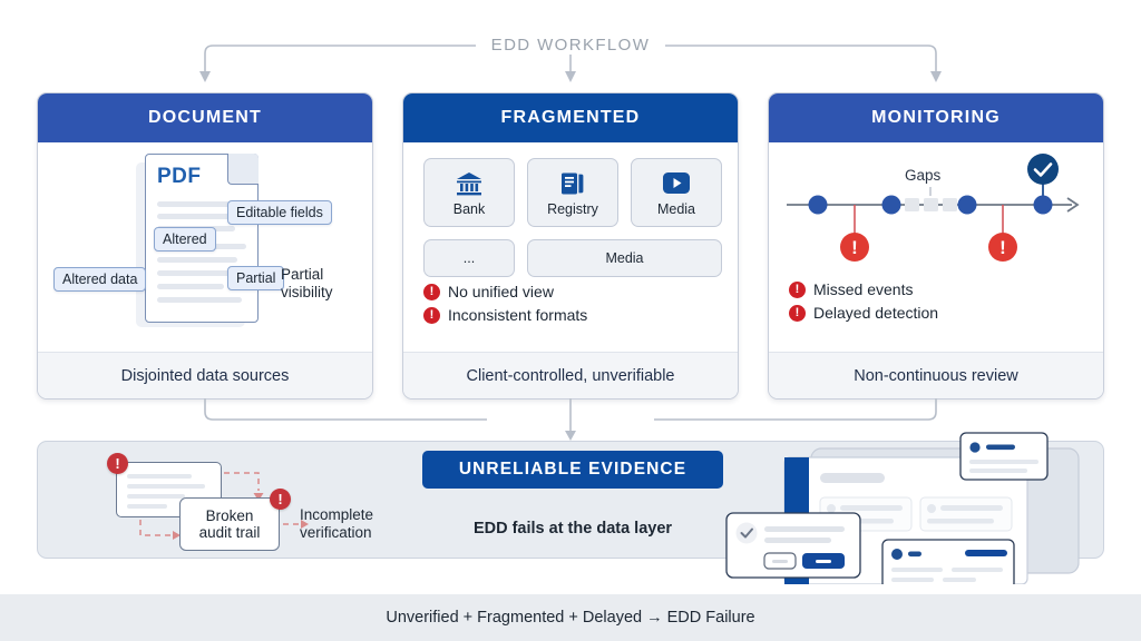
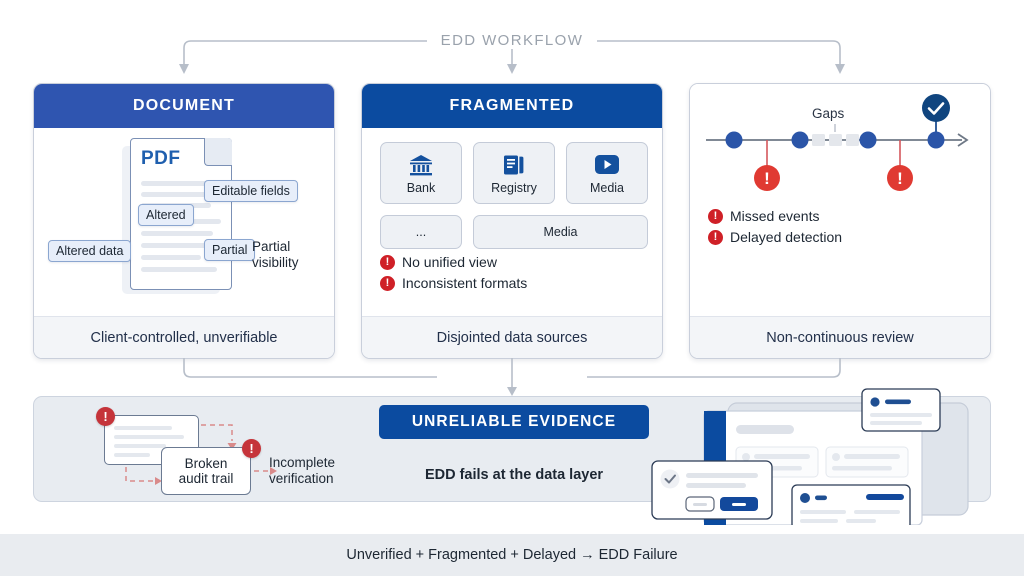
  EDD WORKFLOW
  DOCUMENT
  PDF
  Editable fields
  Altered
  Altered data
  Partial
  Partial
  visibility
- Disjointed data sources
+ Client-controlled, unverifiable
  FRAGMENTED
  Bank
  Registry
  Media
  ...
  Media
  !
  No unified view
  !
  Inconsistent formats
- Client-controlled, unverifiable
+ Disjointed data sources
- MONITORING
  Gaps
  !
  !
  !
  Missed events
  !
  Delayed detection
  Non-continuous review
  UNRELIABLE EVIDENCE
  EDD fails at the data layer
  !
  Broken
  audit trail
  !
  Incomplete
  verification
  Unverified + Fragmented + Delayed → EDD Failure
